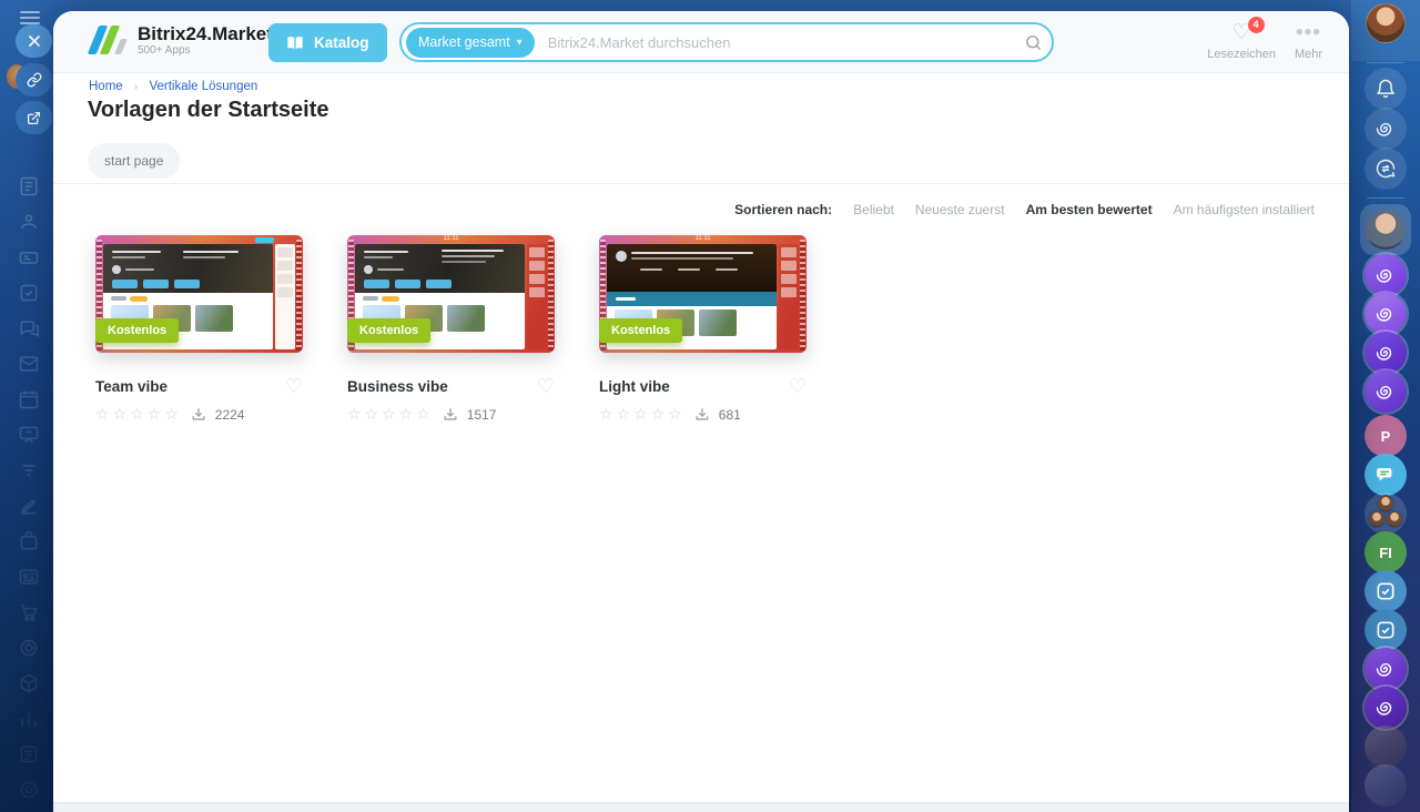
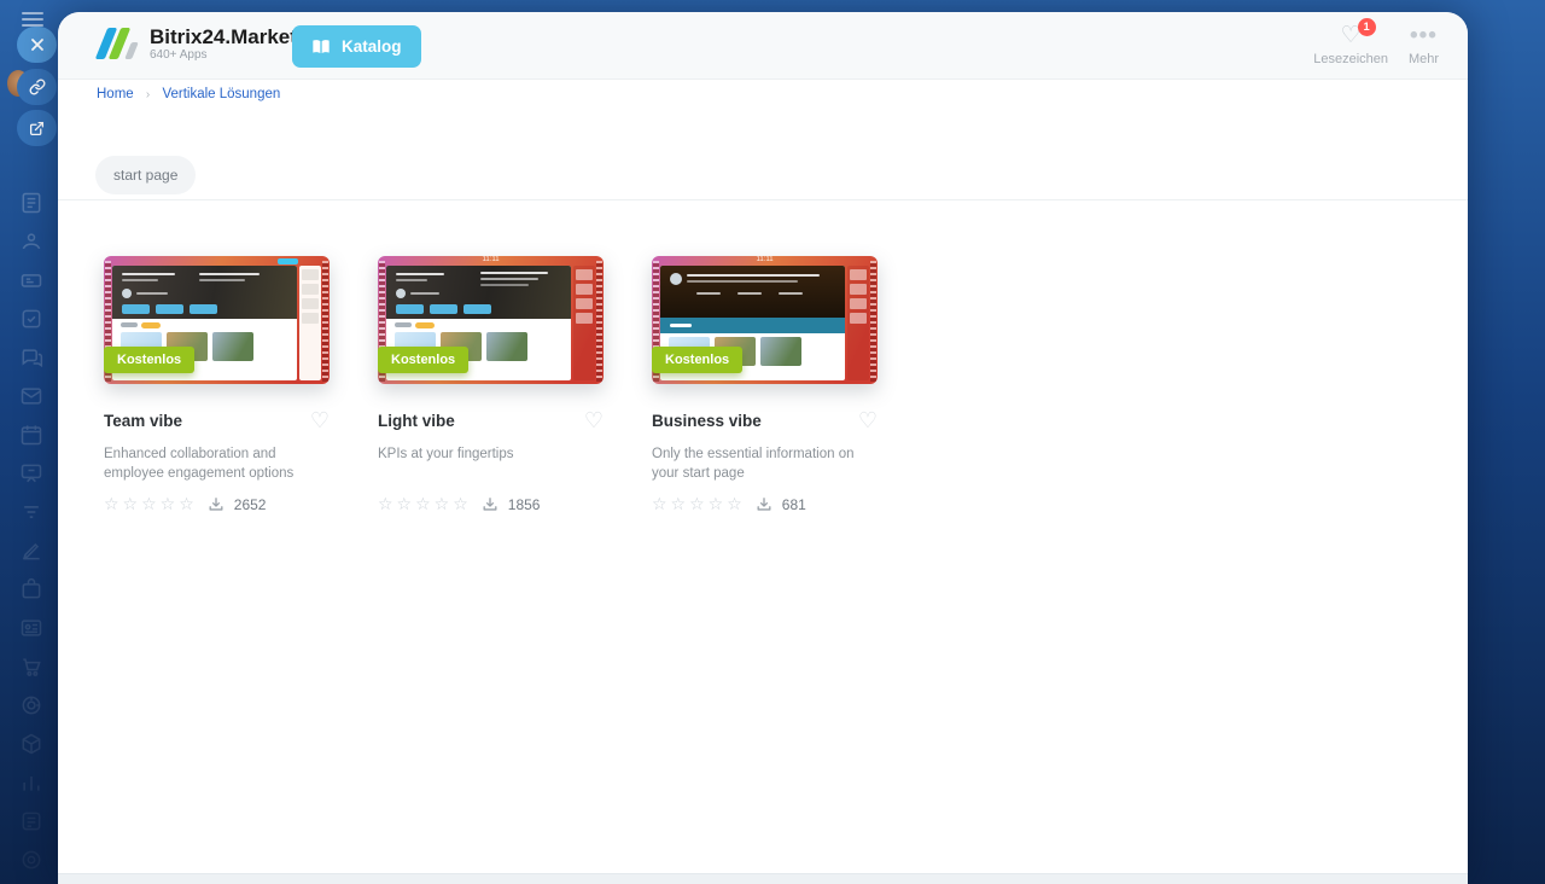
- P
- FI
  Bitrix24.Marke
- 500+ Apps
+ 640+ Apps
  Katalog
- Market gesamt
- ▾
- Bitrix24.Market durchsuchen
  ♡
- 4
+ 1
  Lesezeichen
  •••
  Mehr
  Home › Vertikale Lösungen
- Vorlagen der Startseite
  start page
- Sortieren nach:
- Beliebt
- Neueste zuerst
- Am besten bewertet
- Am häufigsten installiert
  Kostenlos
  Team vibe
+ Enhanced collaboration and employee engagement options
  ☆☆☆☆☆
- 2224
+ 2652
  Kostenlos
- Business vibe
+ Light vibe
+ KPIs at your fingertips
  ☆☆☆☆☆
- 1517
+ 1856
  Kostenlos
- Light vibe
+ Business vibe
+ Only the essential information on your start page
  ☆☆☆☆☆
  681
